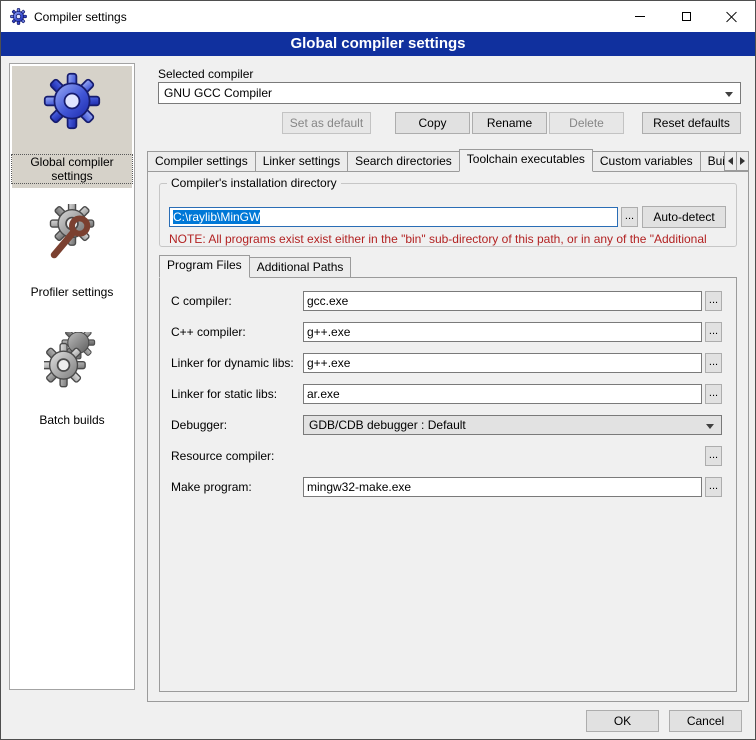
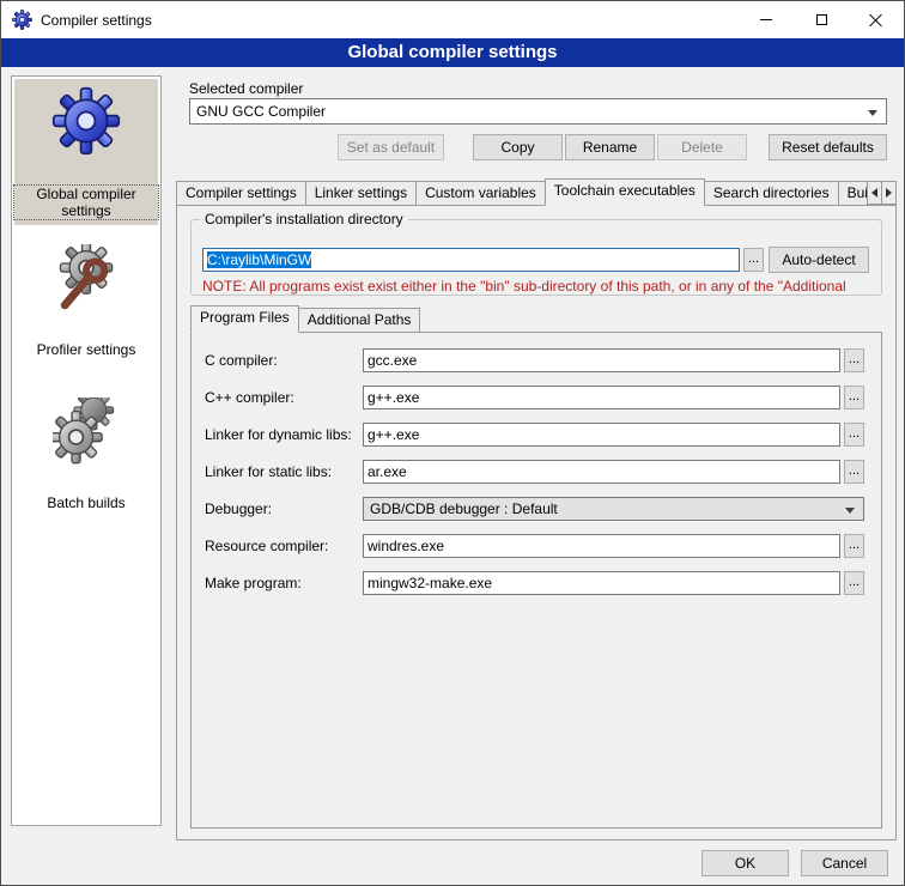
  Compiler settings
  Global compiler settings
  Global compiler settings
  Profiler settings
  Batch builds
  Selected compiler
  GNU GCC Compiler
  Set as default
  Copy
  Rename
  Delete
  Reset defaults
  Compiler settings
  Linker settings
- Search directories
+ Custom variables
  Toolchain executables
- Custom variables
+ Search directories
  Compiler's installation directory
  C:\raylib\MinGW
  ...
  Auto-detect
  NOTE: All programs exist exist either in the "bin" sub-directory of this path, or in any of the "Additional
  Program Files
  Additional Paths
  C compiler:
  gcc.exe
  ...
  C++ compiler:
  g++.exe
  ...
  Linker for dynamic libs:
  g++.exe
  ...
  Linker for static libs:
  ar.exe
  ...
  Debugger:
  GDB/CDB debugger : Default
  Resource compiler:
+ windres.exe
  ...
  Make program:
  mingw32-make.exe
  ...
  OK
  Cancel
